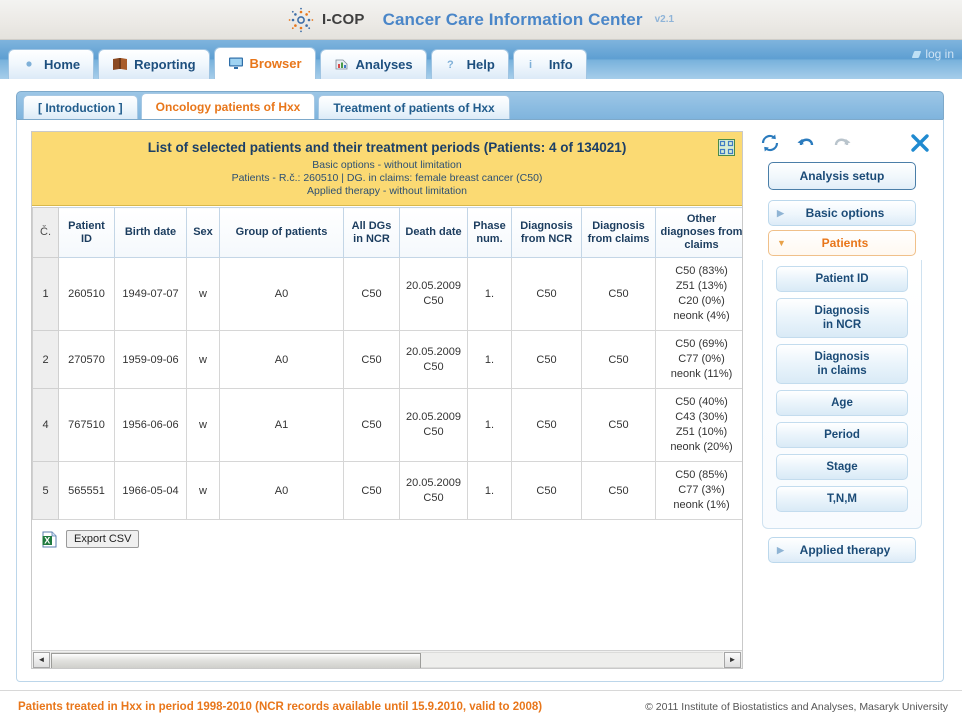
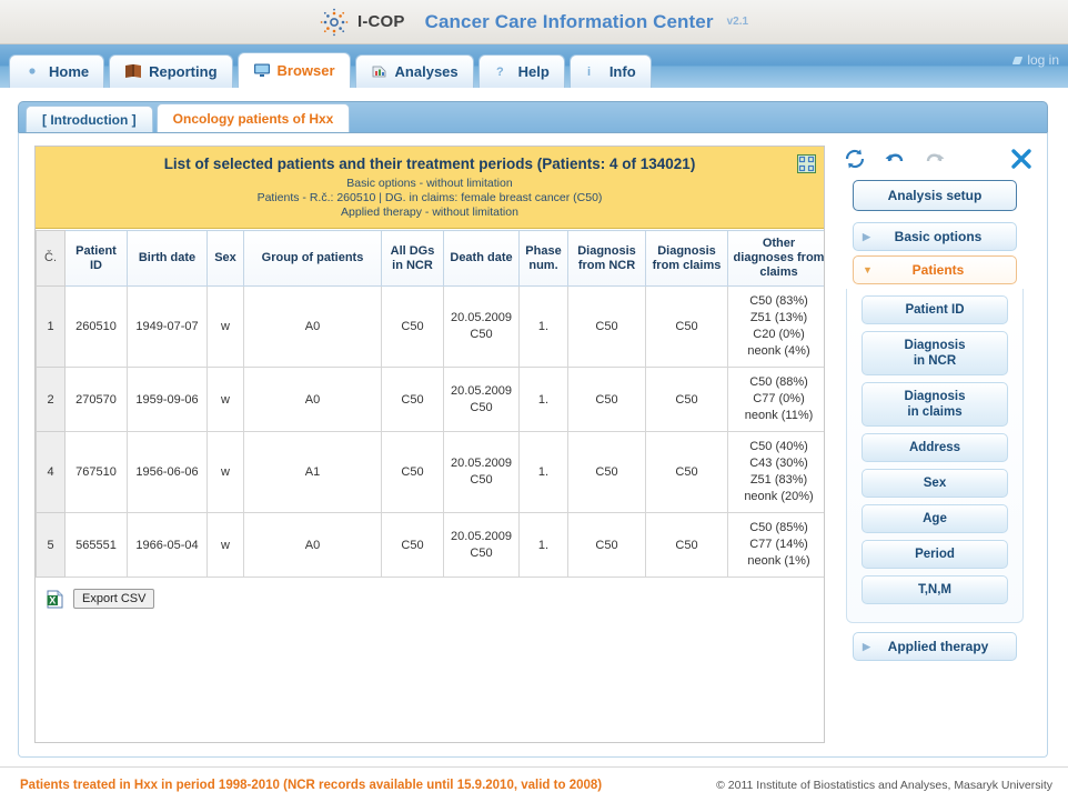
  I-COP
  Cancer Care Information Center
  v2.1
  Home
  Reporting
  Browser
  Analyses
  ?
  Help
  i
  Info
  log in
  [ Introduction ]
  Oncology patients of Hxx
- Treatment of patients of Hxx
  List of selected patients and their treatment periods (Patients: 4 of 134021)
  Basic options - without limitation
  Patients - R.č.: 260510 | DG. in claims: female breast cancer (C50)
  Applied therapy - without limitation
  Č.	Patient ID	Birth date	Sex	Group of patients	All DGs in NCR	Death date	Phase num.	Diagnosis from NCR	Diagnosis from claims	Other diagnoses from claims
  1	260510	1949-07-07	w	A0	C50	20.05.2009C50	1.	C50	C50	C50 (83%)Z51 (13%)C20 (0%)neonk (4%)
- 2	270570	1959-09-06	w	A0	C50	20.05.2009C50	1.	C50	C50	C50 (69%)C77 (0%)neonk (11%)
+ 2	270570	1959-09-06	w	A0	C50	20.05.2009C50	1.	C50	C50	C50 (88%)C77 (0%)neonk (11%)
- 4	767510	1956-06-06	w	A1	C50	20.05.2009C50	1.	C50	C50	C50 (40%)C43 (30%)Z51 (10%)neonk (20%)
+ 4	767510	1956-06-06	w	A1	C50	20.05.2009C50	1.	C50	C50	C50 (40%)C43 (30%)Z51 (83%)neonk (20%)
- 5	565551	1966-05-04	w	A0	C50	20.05.2009C50	1.	C50	C50	C50 (85%)C77 (3%)neonk (1%)
+ 5	565551	1966-05-04	w	A0	C50	20.05.2009C50	1.	C50	C50	C50 (85%)C77 (14%)neonk (1%)
  X
  Export CSV
- ◄
- ►
  Analysis setup
  ▶
  Basic options
  ▼
  Patients
  Patient ID
  Diagnosis
  in NCR
  Diagnosis
  in claims
+ Address
+ Sex
  Age
  Period
- Stage
  T,N,M
  ▶
  Applied therapy
  Patients treated in Hxx in period 1998-2010 (NCR records available until 15.9.2010, valid to 2008)
  © 2011 Institute of Biostatistics and Analyses, Masaryk University
